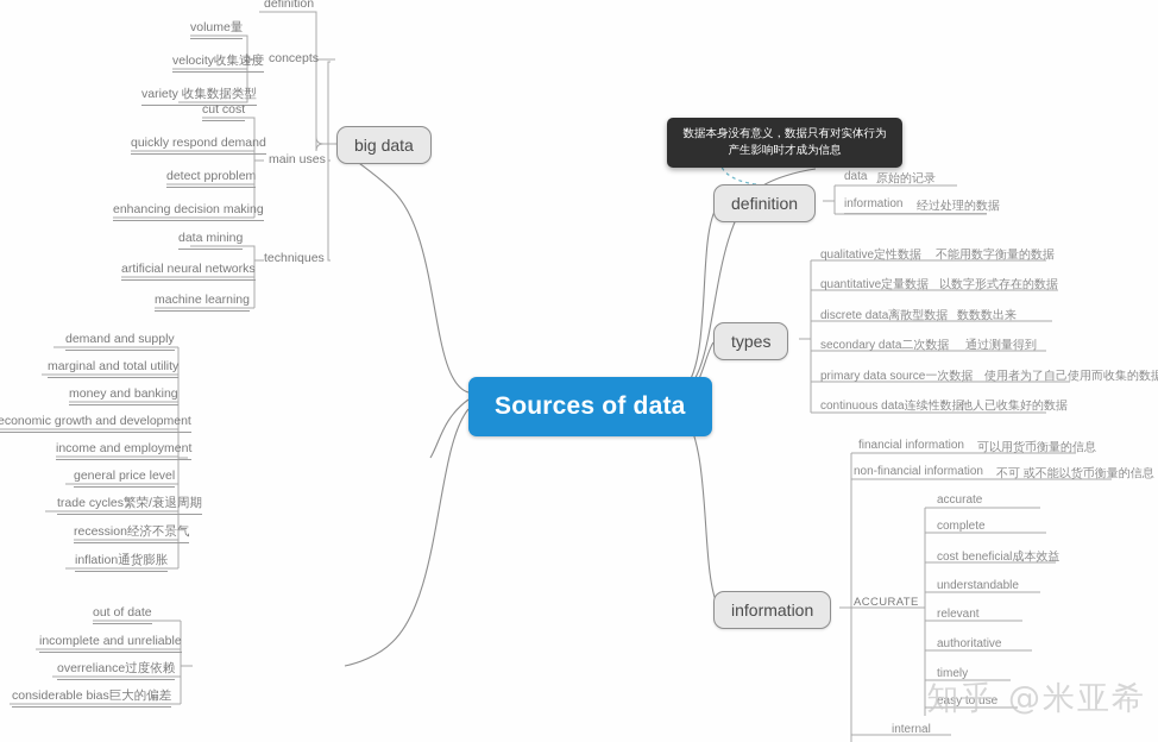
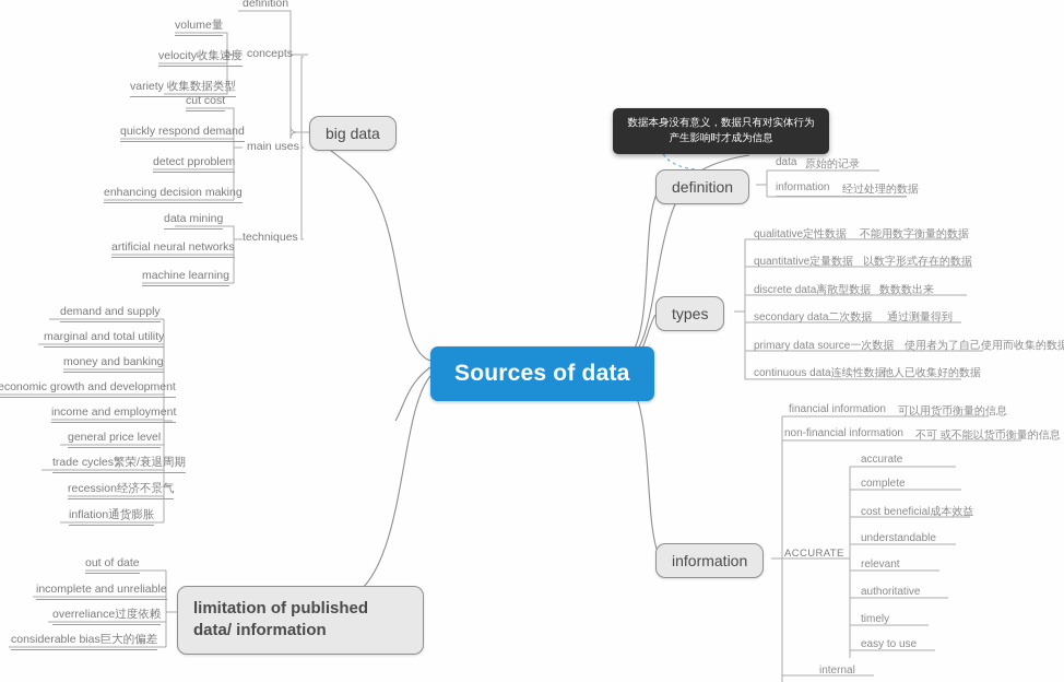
  数据本身没有意义，数据只有对实体行为产生影响时才成为信息
  Sources of data
  big data
+ limitation of published data/ information
  definition
  types
  information
  definition
  concepts
  main uses
  techniques
  volume量
  velocity收集速度
  variety 收集数据类型
  cut cost
  quickly respond demand
  detect pproblem
  enhancing decision making
  data mining
  artificial neural networks
  machine learning
  demand and supply
  marginal and total utility
  money and banking
  economic growth and development
  income and employment
  general price level
  trade cycles繁荣/衰退周期
  recession经济不景气
  inflation通货膨胀
  out of date
  incomplete and unreliable
  overreliance过度依赖
  considerable bias巨大的偏差
  data
  原始的记录
  information
  经过处理的数据
  qualitative定性数据
  不能用数字衡量的数据
  quantitative定量数据
  以数字形式存在的数据
  discrete data离散型数据
  数数数出来
  secondary data二次数据
  通过测量得到
  primary data source一次数据
  使用者为了自己使用而收集的数据
  continuous data连续性数据
  他人已收集好的数据
  financial information
  可以用货币衡量的信息
  non-financial information
  不可 或不能以货币衡量的信息
  ACCURATE
  accurate
  complete
  cost beneficial成本效益
  understandable
  relevant
  authoritative
  timely
  easy to use
  internal
- 知乎 @米亚希
